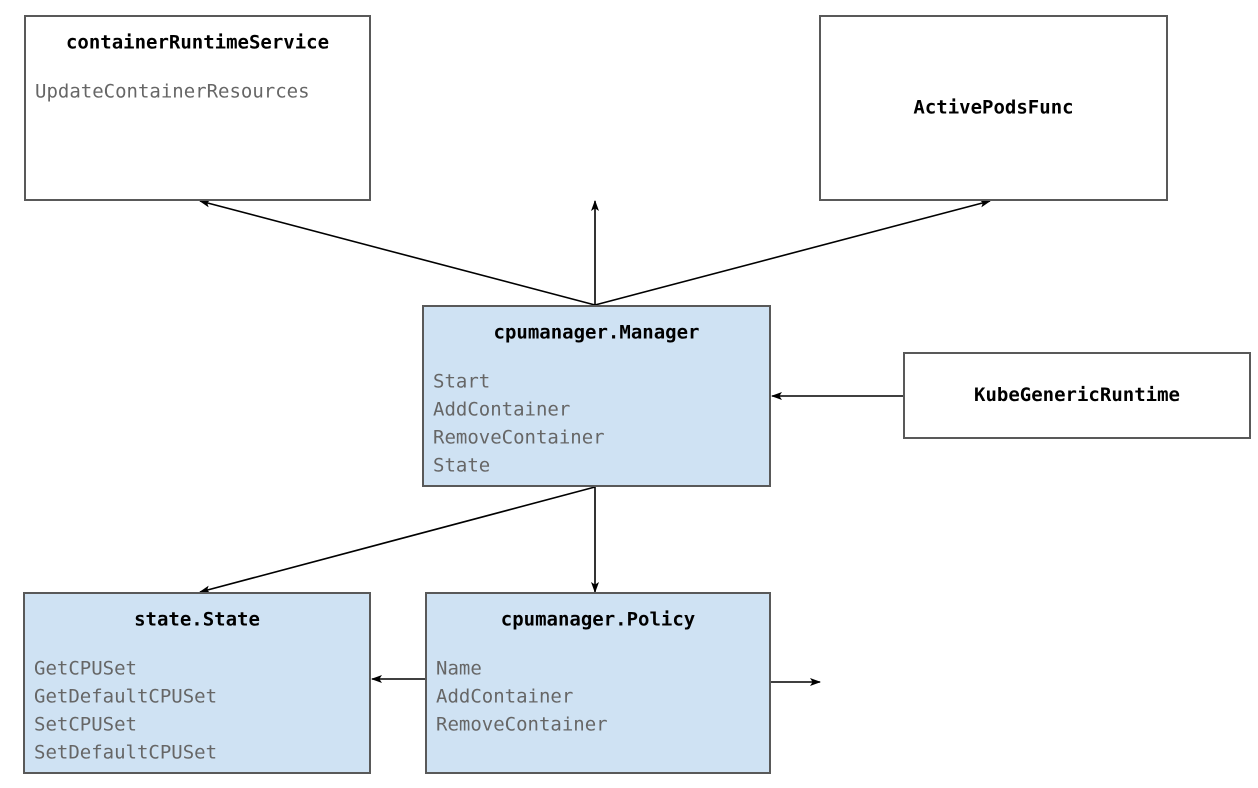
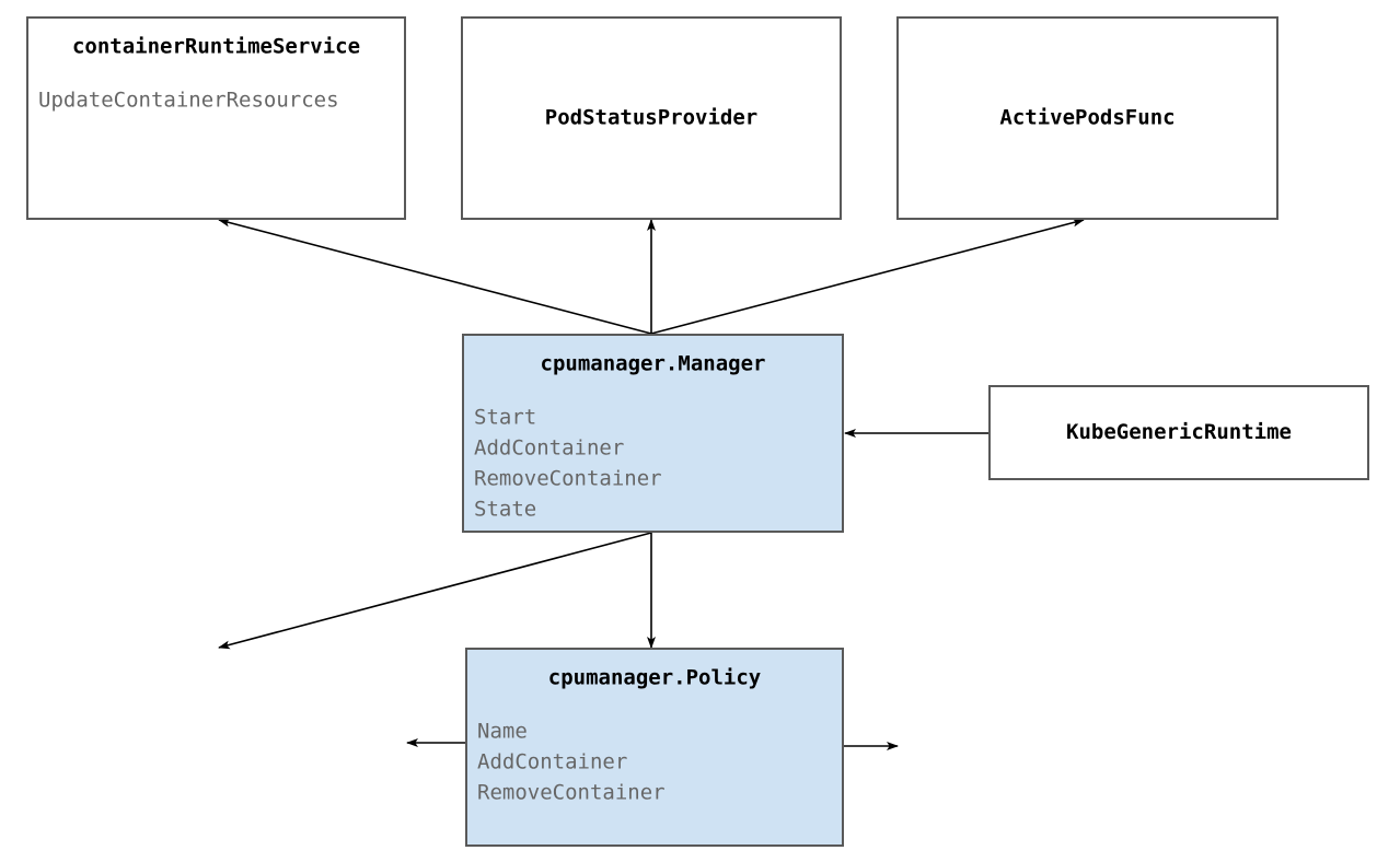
  containerRuntimeService
  UpdateContainerResources
+ PodStatusProvider
  ActivePodsFunc
  cpumanager.Manager
  Start
  AddContainer
  RemoveContainer
  State
  KubeGenericRuntime
- state.State
- GetCPUSet
- GetDefaultCPUSet
- SetCPUSet
- SetDefaultCPUSet
  cpumanager.Policy
  Name
  AddContainer
  RemoveContainer
